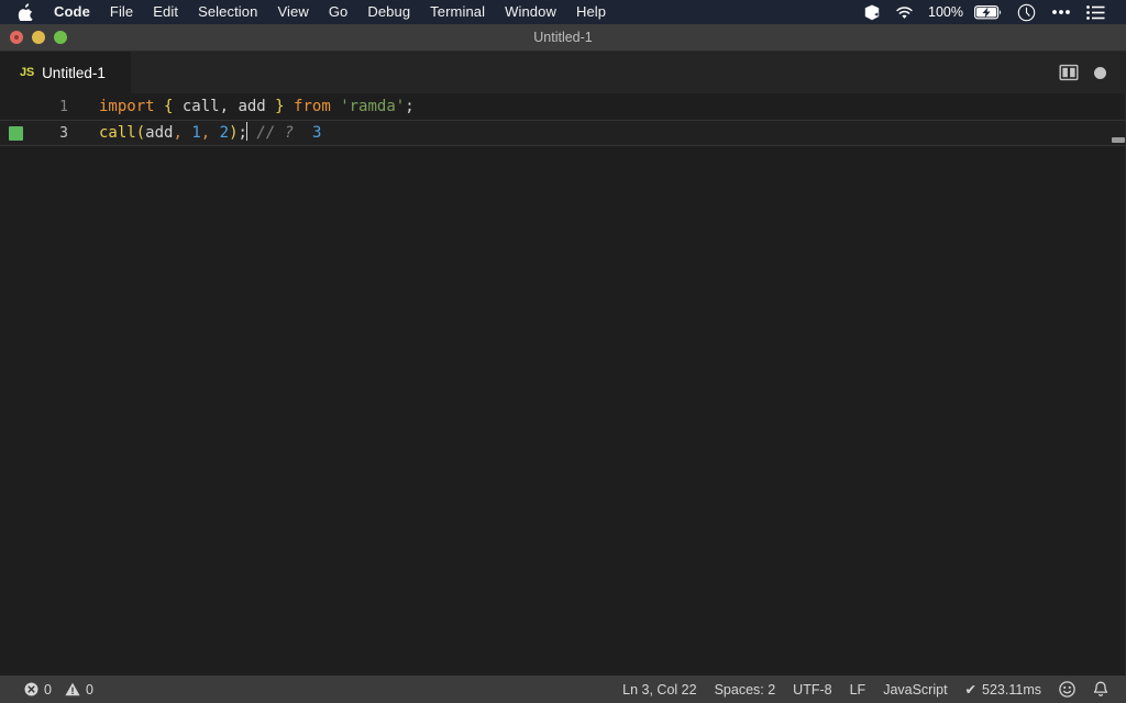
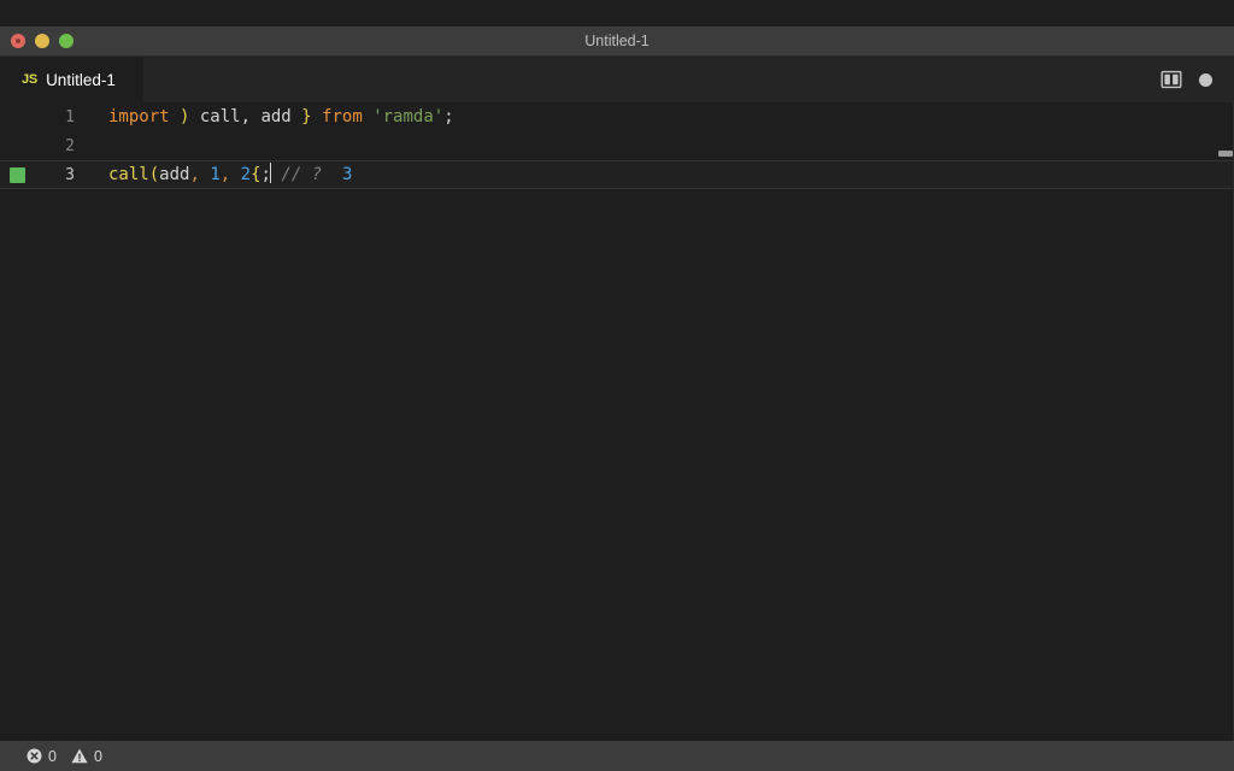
- Code
- File
- Edit
- Selection
- View
- Go
- Debug
- Terminal
- Window
- Help
- 100%
  Untitled-1
  JS
  Untitled-1
  1
- import { call, add } from 'ramda';
+ import ) call, add } from 'ramda';
+ 2
  3
- call(add, 1, 2); // ? 3
+ call(add, 1, 2{; // ? 3
  0
  0
- Ln 3, Col 22
- Spaces: 2
- UTF-8
- LF
- JavaScript
- ✔
- 523.11ms
